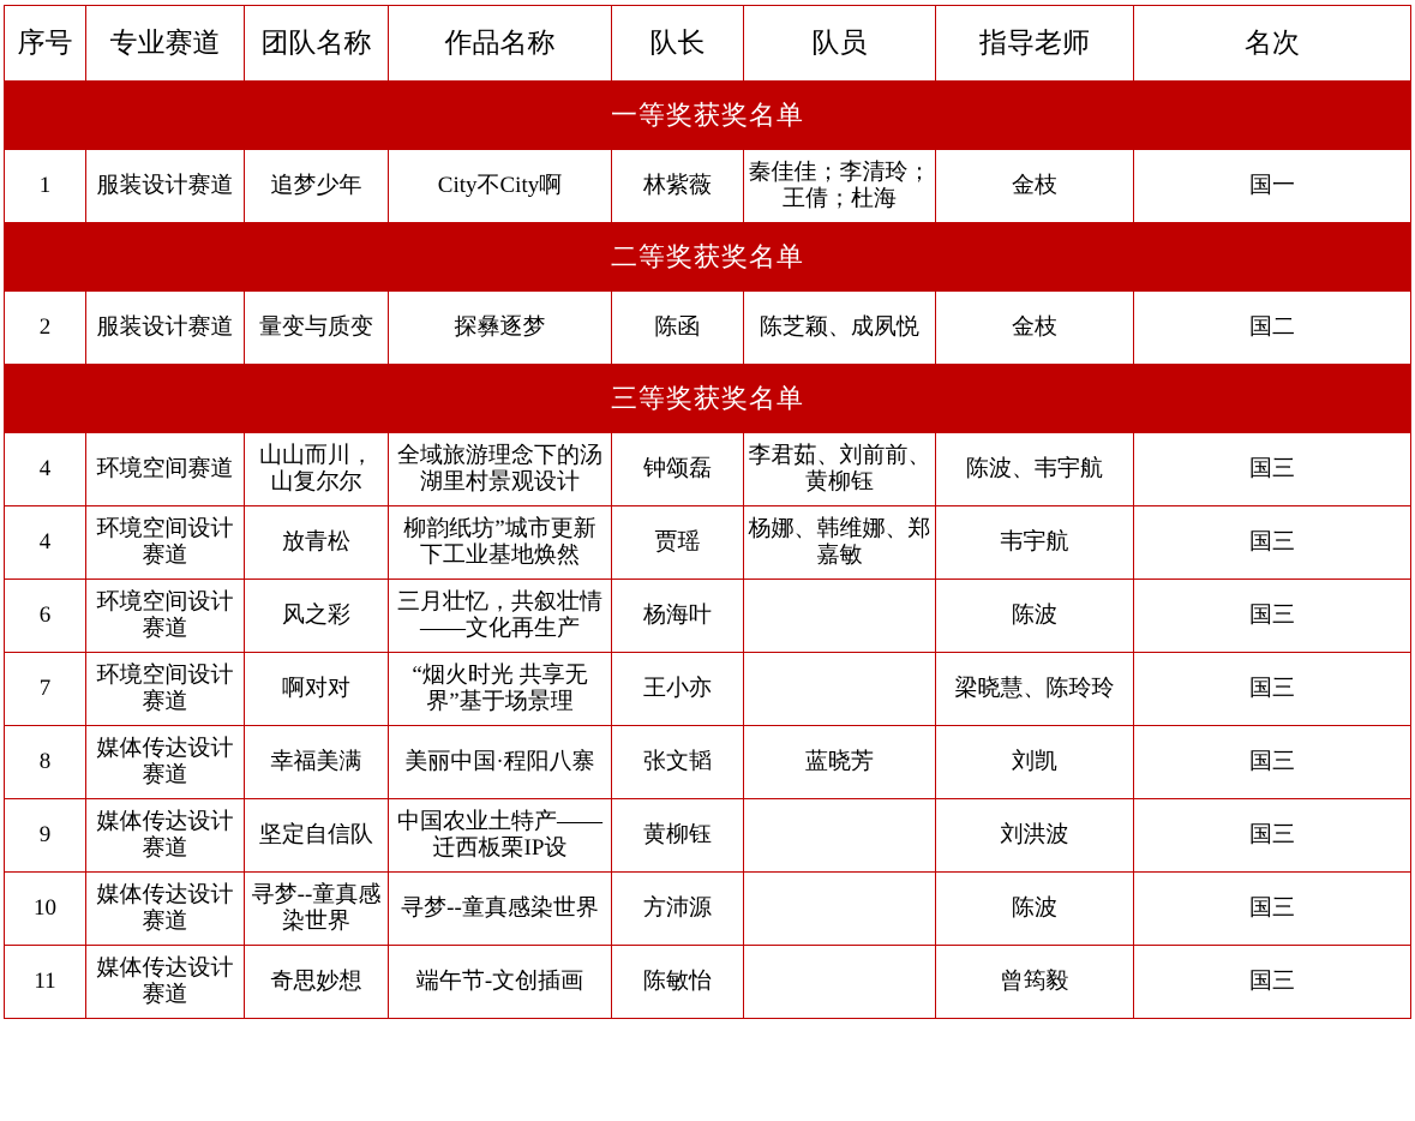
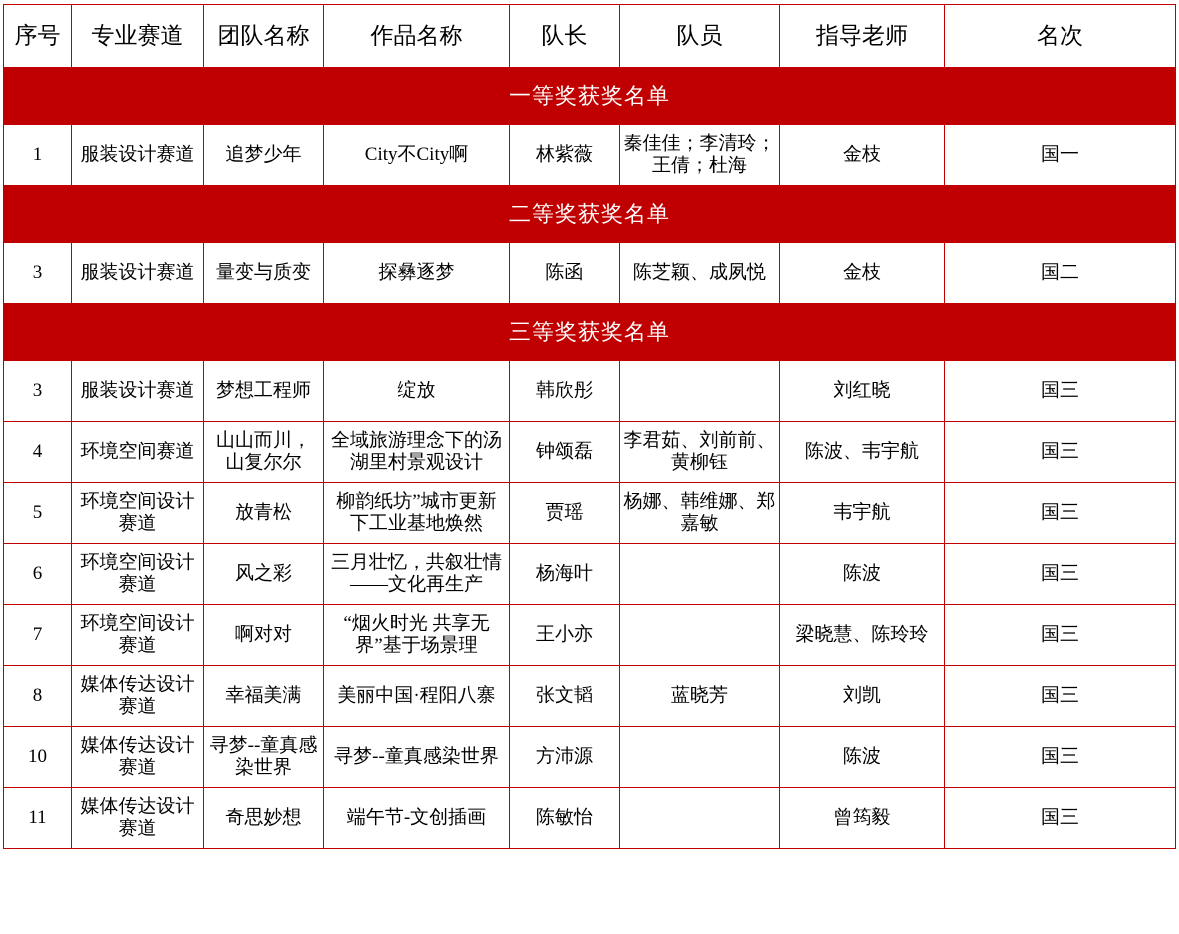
  序号	专业赛道	团队名称	作品名称	队长	队员	指导老师	名次
  一等奖获奖名单
  1	服装设计赛道	追梦少年	City不City啊	林紫薇	秦佳佳；李清玲；王倩；杜海	金枝	国一
  二等奖获奖名单
- 2	服装设计赛道	量变与质变	探彝逐梦	陈函	陈芝颖、成夙悦	金枝	国二
+ 3	服装设计赛道	量变与质变	探彝逐梦	陈函	陈芝颖、成夙悦	金枝	国二
  三等奖获奖名单
+ 3	服装设计赛道	梦想工程师	绽放	韩欣彤		刘红晓	国三
  4	环境空间赛道	山山而川，山复尔尔	全域旅游理念下的汤湖里村景观设计	钟颂磊	李君茹、刘前前、黄柳钰	陈波、韦宇航	国三
- 4	环境空间设计赛道	放青松	柳韵纸坊”城市更新下工业基地焕然	贾瑶	杨娜、韩维娜、郑嘉敏	韦宇航	国三
+ 5	环境空间设计赛道	放青松	柳韵纸坊”城市更新下工业基地焕然	贾瑶	杨娜、韩维娜、郑嘉敏	韦宇航	国三
  6	环境空间设计赛道	风之彩	三月壮忆，共叙壮情——文化再生产	杨海叶		陈波	国三
  7	环境空间设计赛道	啊对对	“烟火时光 共享无界”基于场景理	王小亦		梁晓慧、陈玲玲	国三
  8	媒体传达设计赛道	幸福美满	美丽中国·程阳八寨	张文韬	蓝晓芳	刘凯	国三
- 9	媒体传达设计赛道	坚定自信队	中国农业土特产——迁西板栗IP设	黄柳钰		刘洪波	国三
  10	媒体传达设计赛道	寻梦--童真感染世界	寻梦--童真感染世界	方沛源		陈波	国三
  11	媒体传达设计赛道	奇思妙想	端午节-文创插画	陈敏怡		曾筠毅	国三
